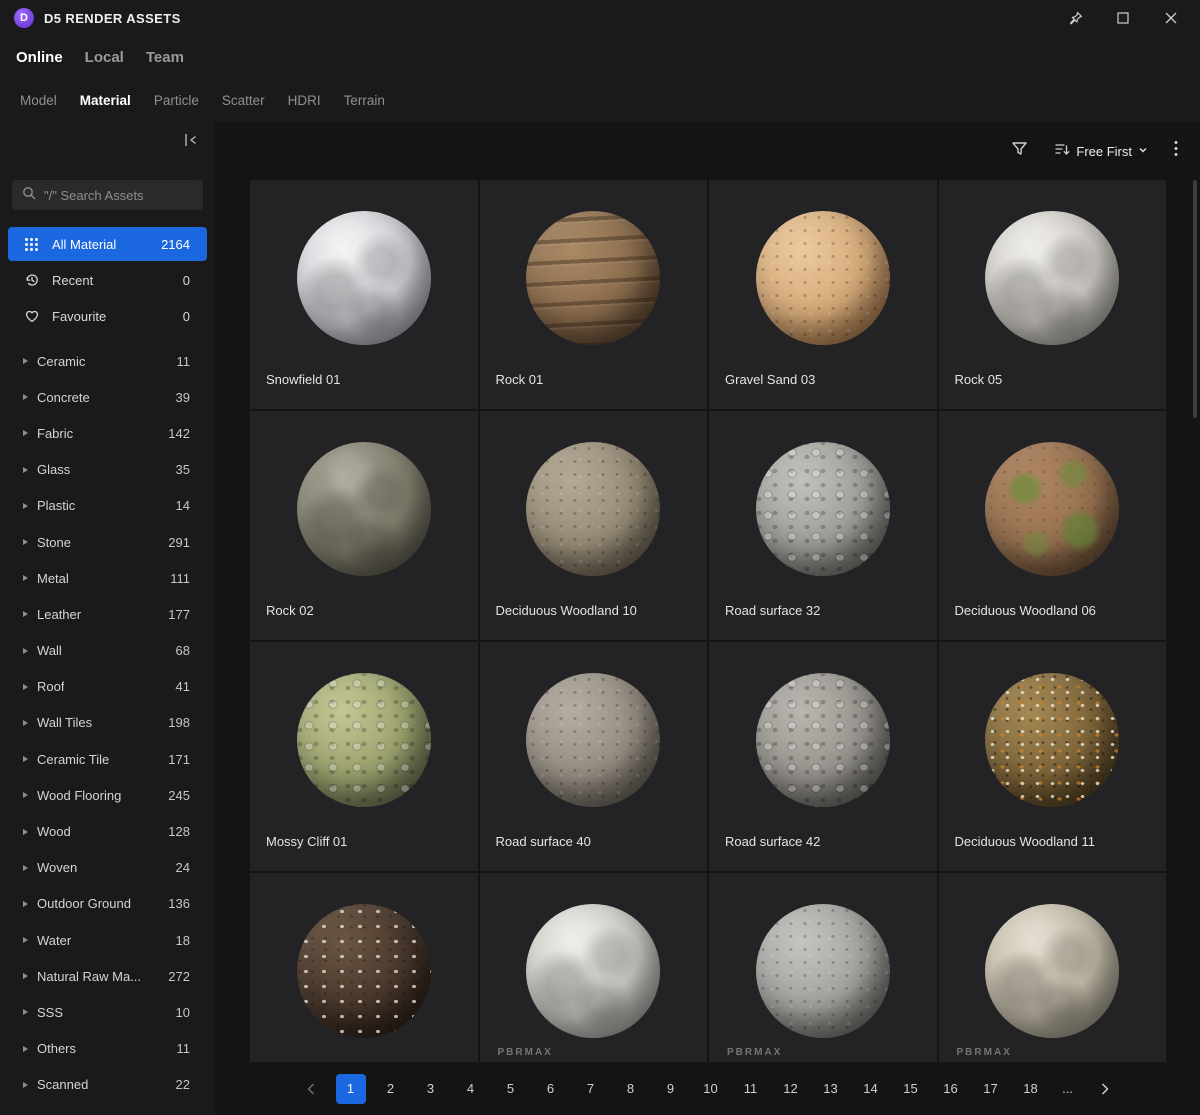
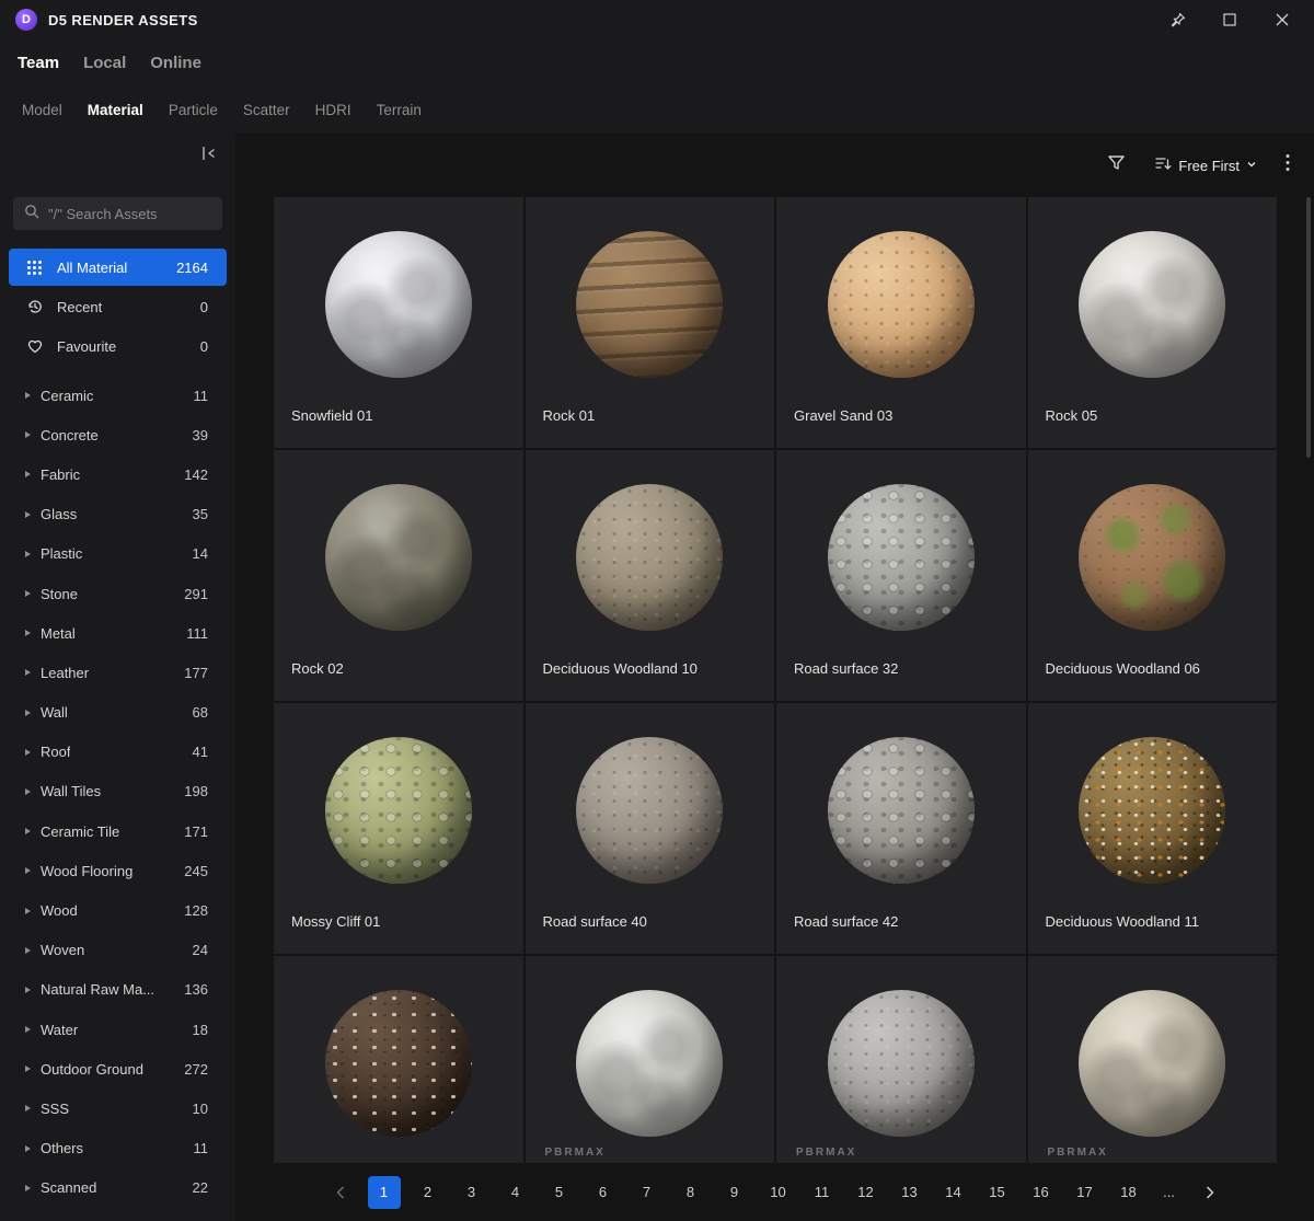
  D
  D5 RENDER ASSETS
- Online
+ Team
  Local
- Team
+ Online
  Model
  Material
  Particle
  Scatter
  HDRI
  Terrain
  "/" Search Assets
  All Material
  2164
  Recent
  0
  Favourite
  0
  Ceramic
  11
  Concrete
  39
  Fabric
  142
  Glass
  35
  Plastic
  14
  Stone
  291
  Metal
  111
  Leather
  177
  Wall
  68
  Roof
  41
  Wall Tiles
  198
  Ceramic Tile
  171
  Wood Flooring
  245
  Wood
  128
  Woven
  24
- Outdoor Ground
+ Natural Raw Ma...
  136
  Water
  18
- Natural Raw Ma...
+ Outdoor Ground
  272
  SSS
  10
  Others
  11
  Scanned
  22
  Free First
  Snowfield 01
  Rock 01
  Gravel Sand 03
  Rock 05
  Rock 02
  Deciduous Woodland 10
  Road surface 32
  Deciduous Woodland 06
  Mossy Cliff 01
  Road surface 40
  Road surface 42
  Deciduous Woodland 11
  PBRMAX
  PBRMAX
  PBRMAX
  1
  2
  3
  4
  5
  6
  7
  8
  9
  10
  11
  12
  13
  14
  15
  16
  17
  18
  ...
